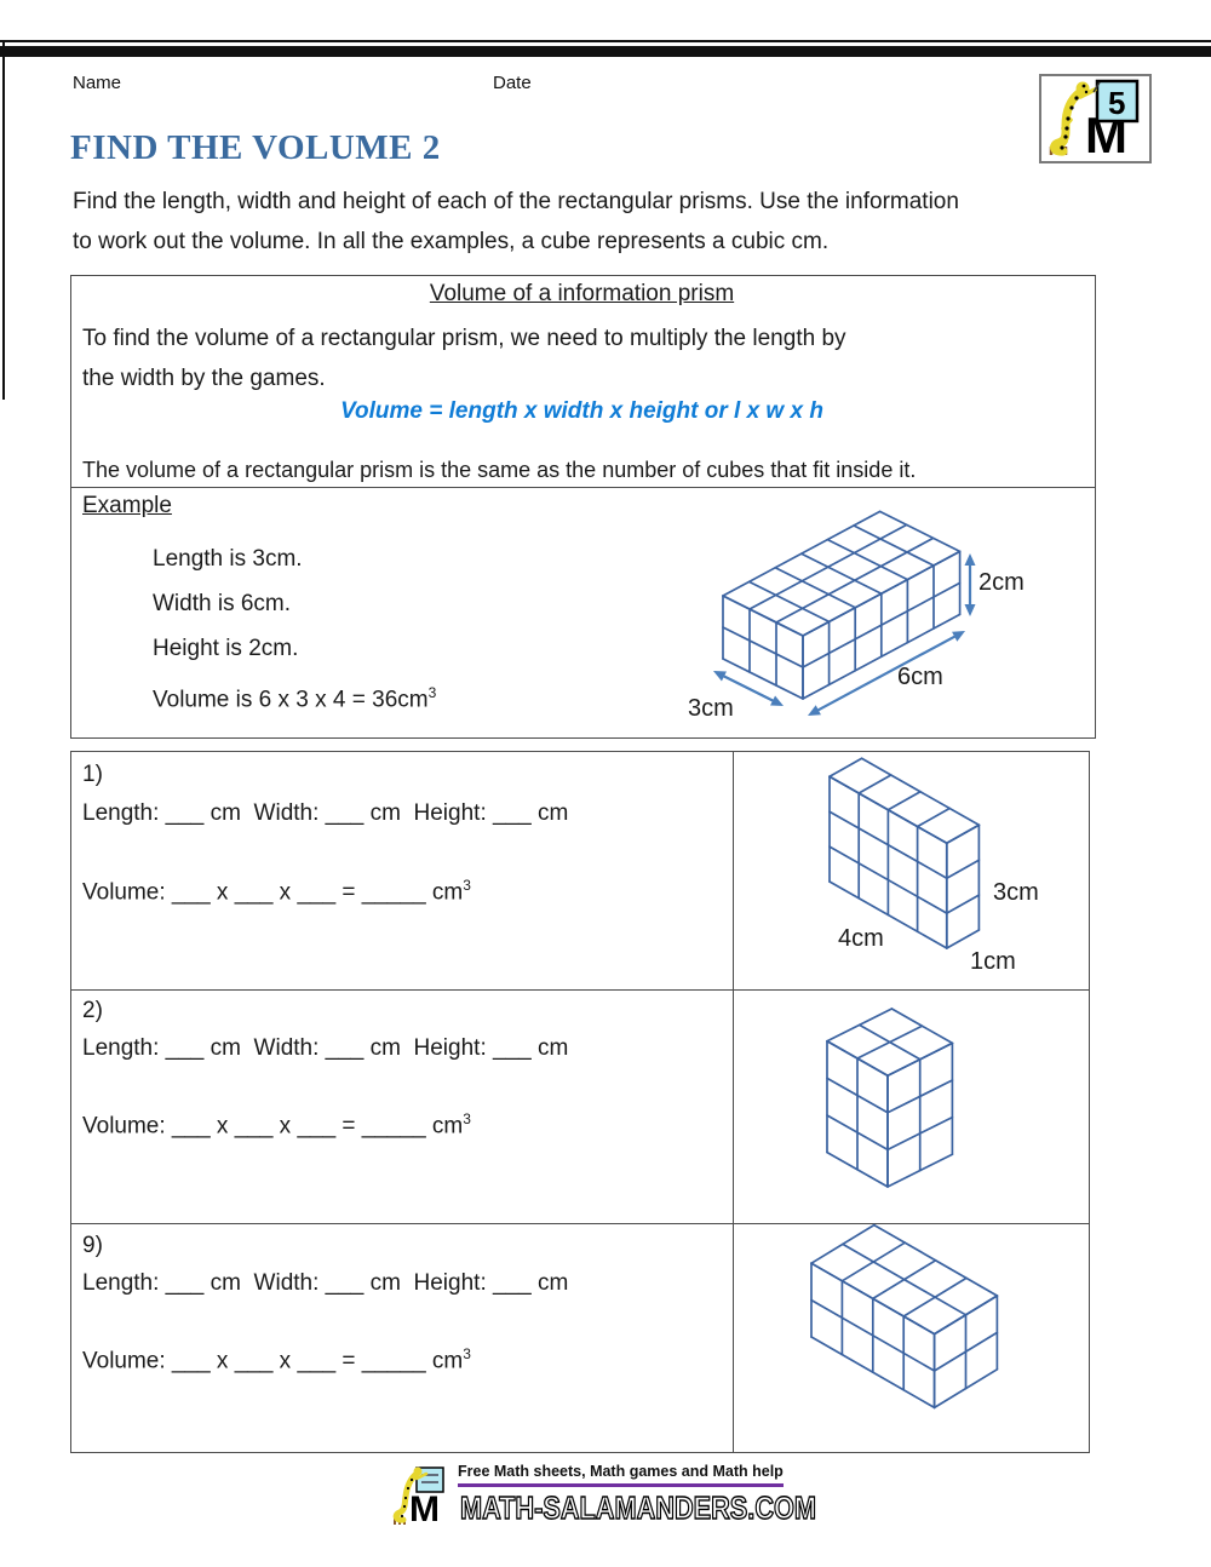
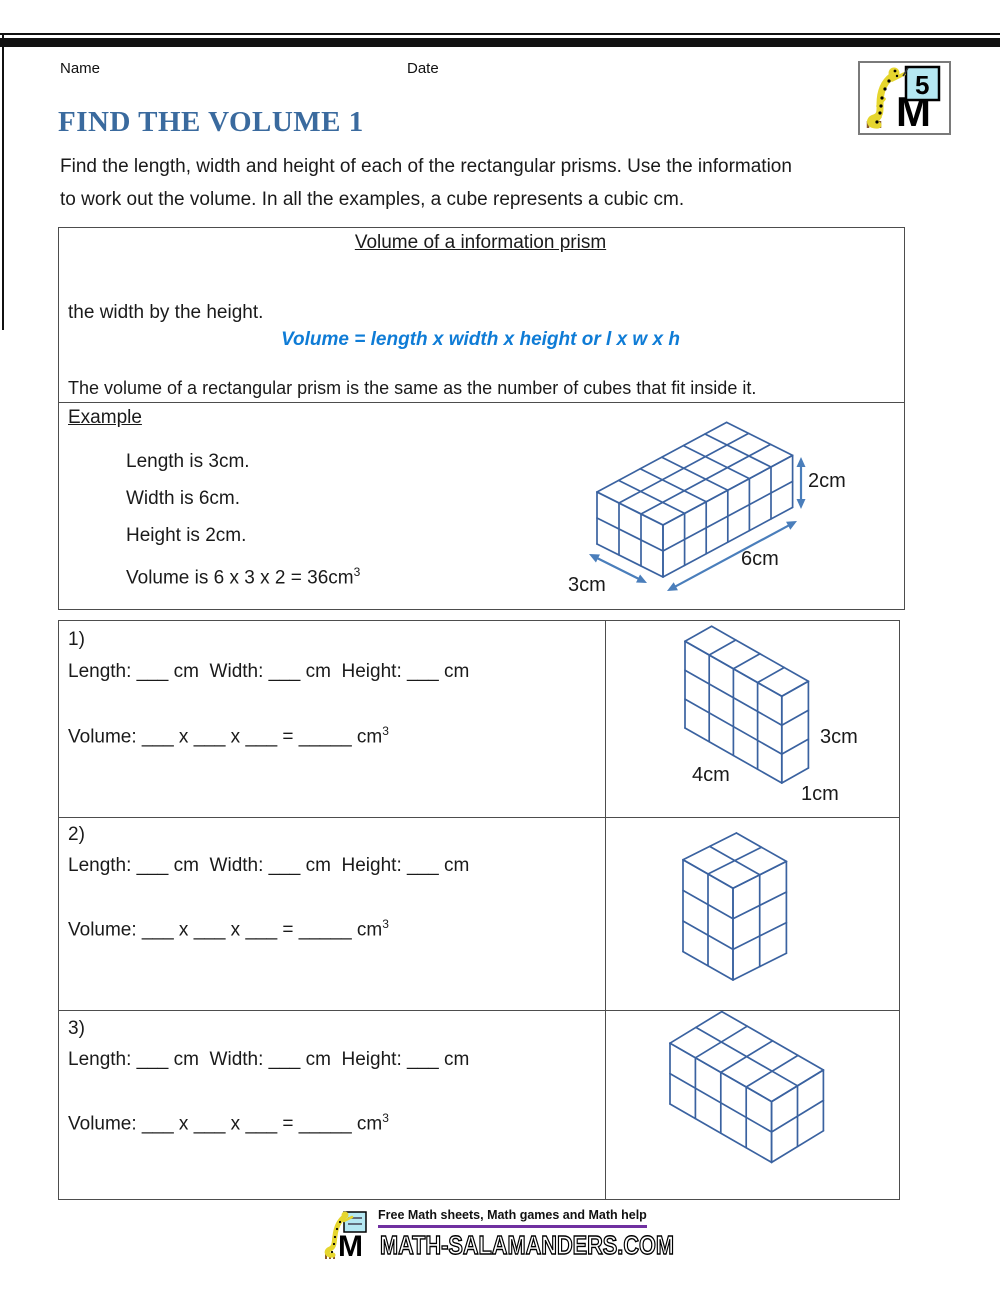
  Name
  Date
  M
  5
- FIND THE VOLUME 2
+ FIND THE VOLUME 1
  Find the length, width and height of each of the rectangular prisms. Use the information
  to work out the volume. In all the examples, a cube represents a cubic cm.
  Volume of a information prism
- To find the volume of a rectangular prism, we need to multiply the length by
- the width by the games.
+ the width by the height.
  Volume = length x width x height or l x w x h
  The volume of a rectangular prism is the same as the number of cubes that fit inside it.
  Example
  Length is 3cm.
  Width is 6cm.
  Height is 2cm.
- Volume is 6 x 3 x 4 = 36cm3
+ Volume is 6 x 3 x 2 = 36cm3
  2cm
  6cm
  3cm
  1)
  Length: ___ cm Width: ___ cm Height: ___ cm
  Volume: ___ x ___ x ___ = _____ cm3
  4cm
  3cm
  1cm
  2)
  Length: ___ cm Width: ___ cm Height: ___ cm
  Volume: ___ x ___ x ___ = _____ cm3
- 9)
+ 3)
  Length: ___ cm Width: ___ cm Height: ___ cm
  Volume: ___ x ___ x ___ = _____ cm3
  M
  Free Math sheets, Math games and Math help
  MATH-SALAMANDERS.COM
